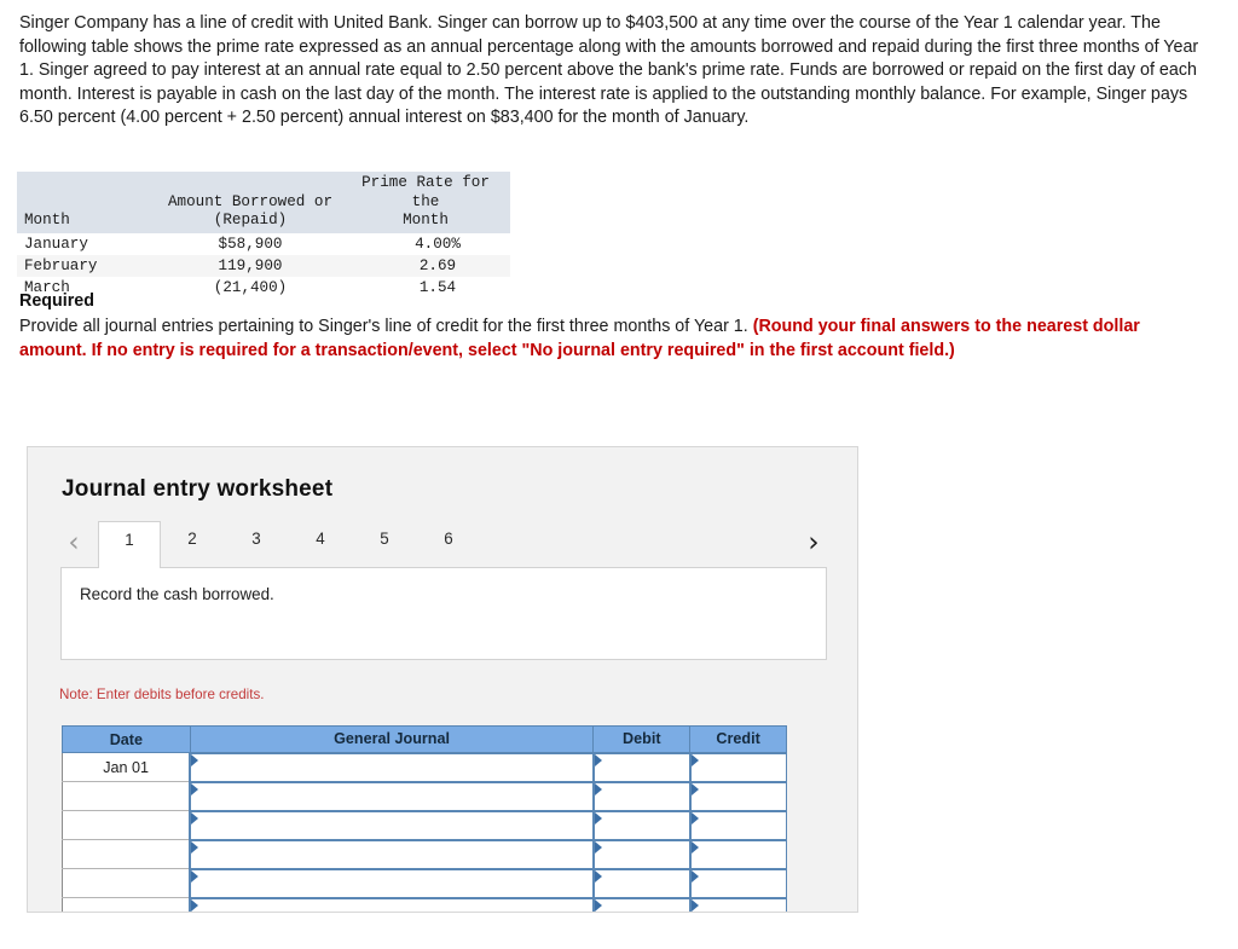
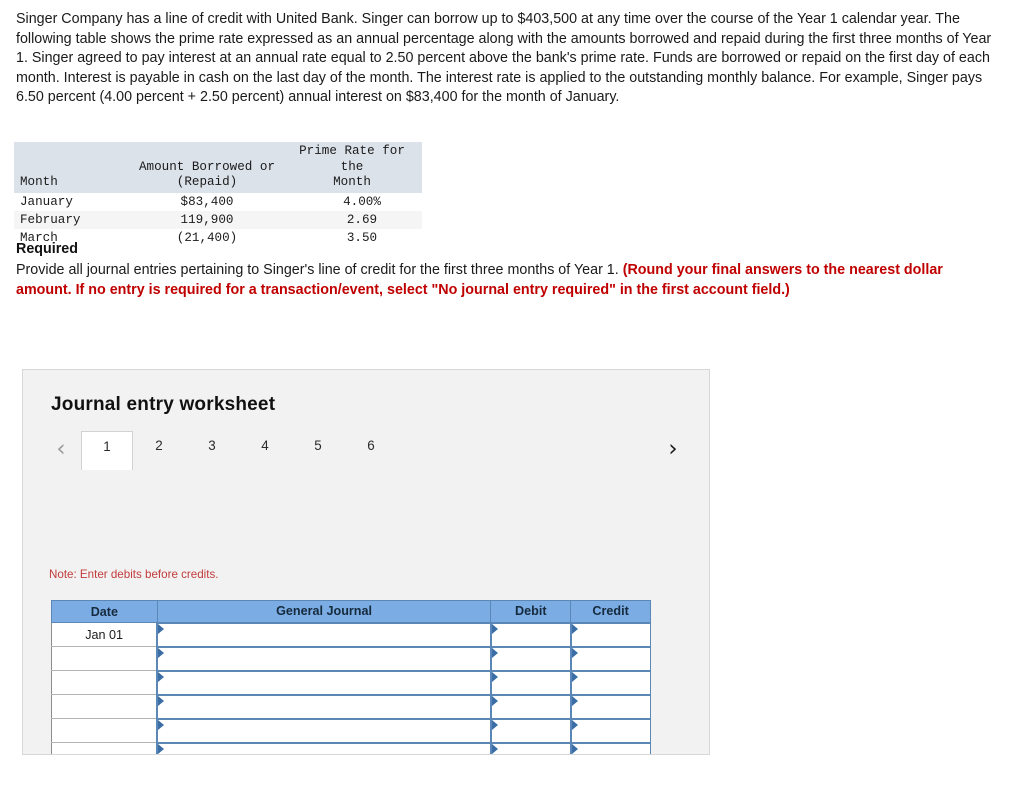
  Singer Company has a line of credit with United Bank. Singer can borrow up to $403,500 at any time over the course of the Year 1 calendar year. The following table shows the prime rate expressed as an annual percentage along with the amounts borrowed and repaid during the first three months of Year 1. Singer agreed to pay interest at an annual rate equal to 2.50 percent above the bank's prime rate. Funds are borrowed or repaid on the first day of each month. Interest is payable in cash on the last day of the month. The interest rate is applied to the outstanding monthly balance. For example, Singer pays 6.50 percent (4.00 percent + 2.50 percent) annual interest on $83,400 for the month of January.
  Month	Amount Borrowed or (Repaid)	Prime Rate for the Month
- January	$58,900	4.00%
+ January	$83,400	4.00%
  February	119,900	2.69
- March	(21,400)	1.54
+ March	(21,400)	3.50
  Required
  Provide all journal entries pertaining to Singer's line of credit for the first three months of Year 1. (Round your final answers to the nearest dollar amount. If no entry is required for a transaction/event, select "No journal entry required" in the first account field.)
  Journal entry worksheet
  ‹
  1
  2
  3
  4
  5
  6
  ›
- Record the cash borrowed.
  Note: Enter debits before credits.
  Date	General Journal	Debit	Credit
  Jan 01
